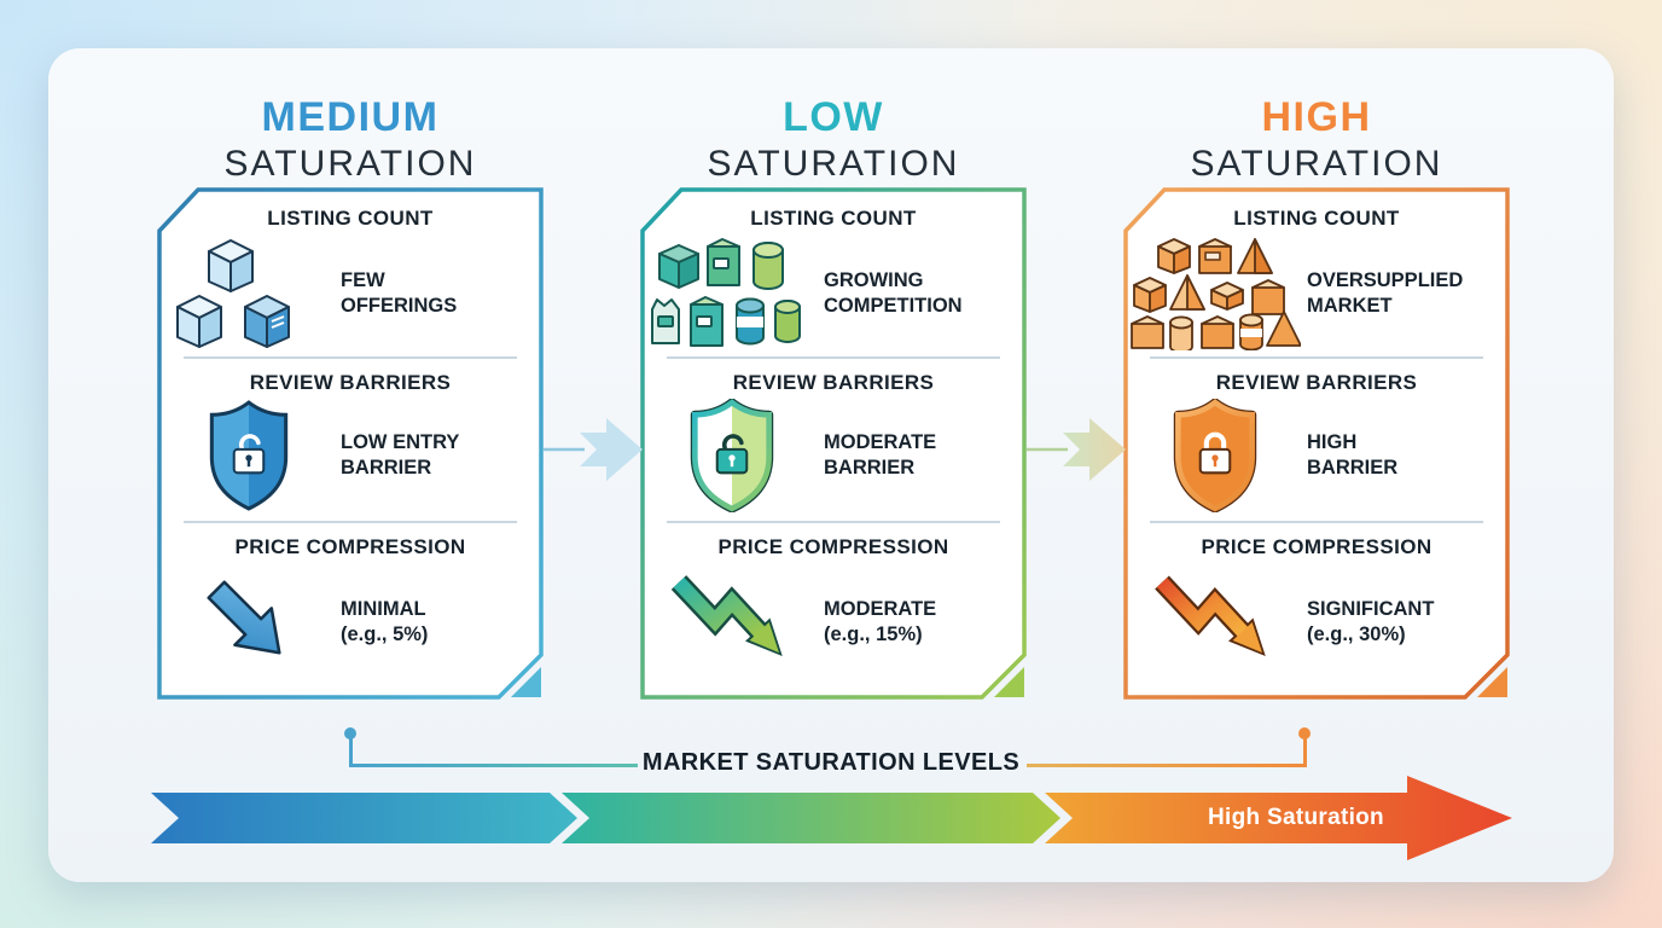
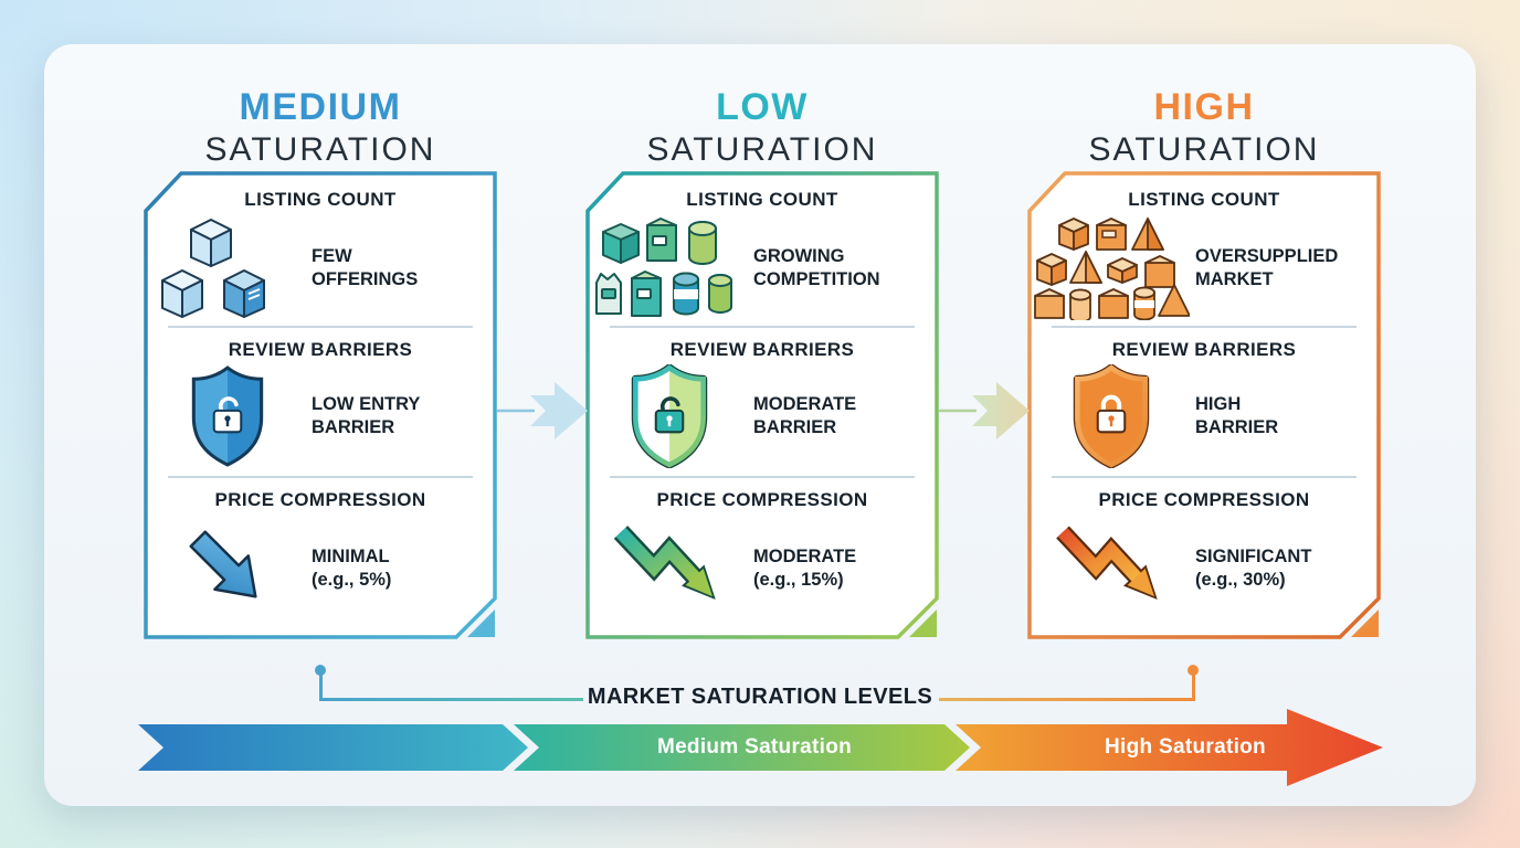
  MEDIUM
  SATURATION
  LISTING COUNT
  FEW
  OFFERINGS
  REVIEW BARRIERS
  LOW ENTRY
  BARRIER
  PRICE COMPRESSION
  MINIMAL
  (e.g., 5%)
  LOW
  SATURATION
  LISTING COUNT
  GROWING
  COMPETITION
  REVIEW BARRIERS
  MODERATE
  BARRIER
  PRICE COMPRESSION
  MODERATE
  (e.g., 15%)
  HIGH
  SATURATION
  LISTING COUNT
  OVERSUPPLIED
  MARKET
  REVIEW BARRIERS
  HIGH
  BARRIER
  PRICE COMPRESSION
  SIGNIFICANT
  (e.g., 30%)
  MARKET SATURATION LEVELS
+ Medium Saturation
  High Saturation
